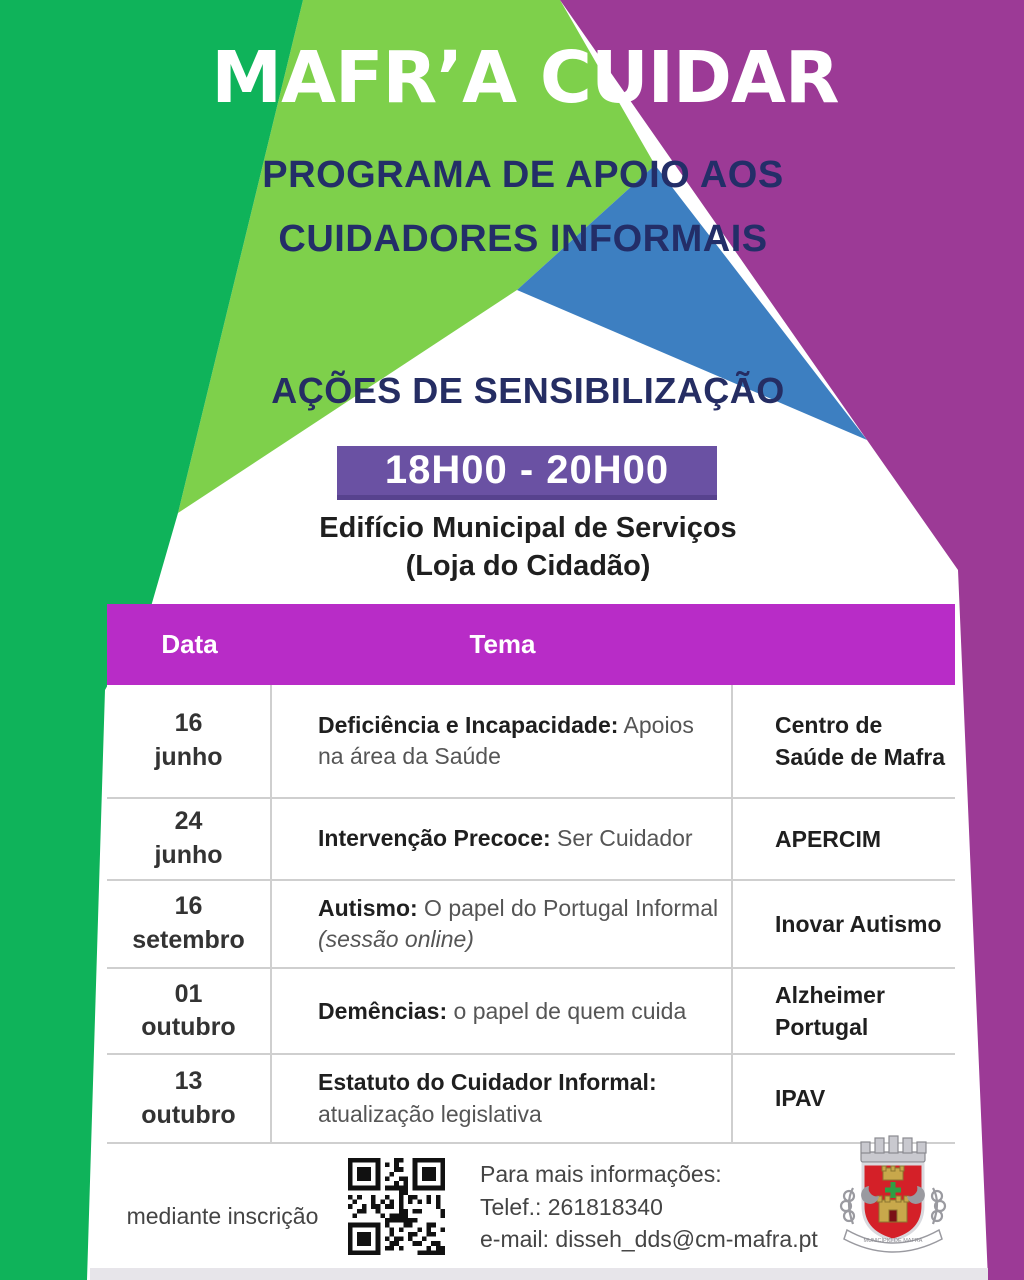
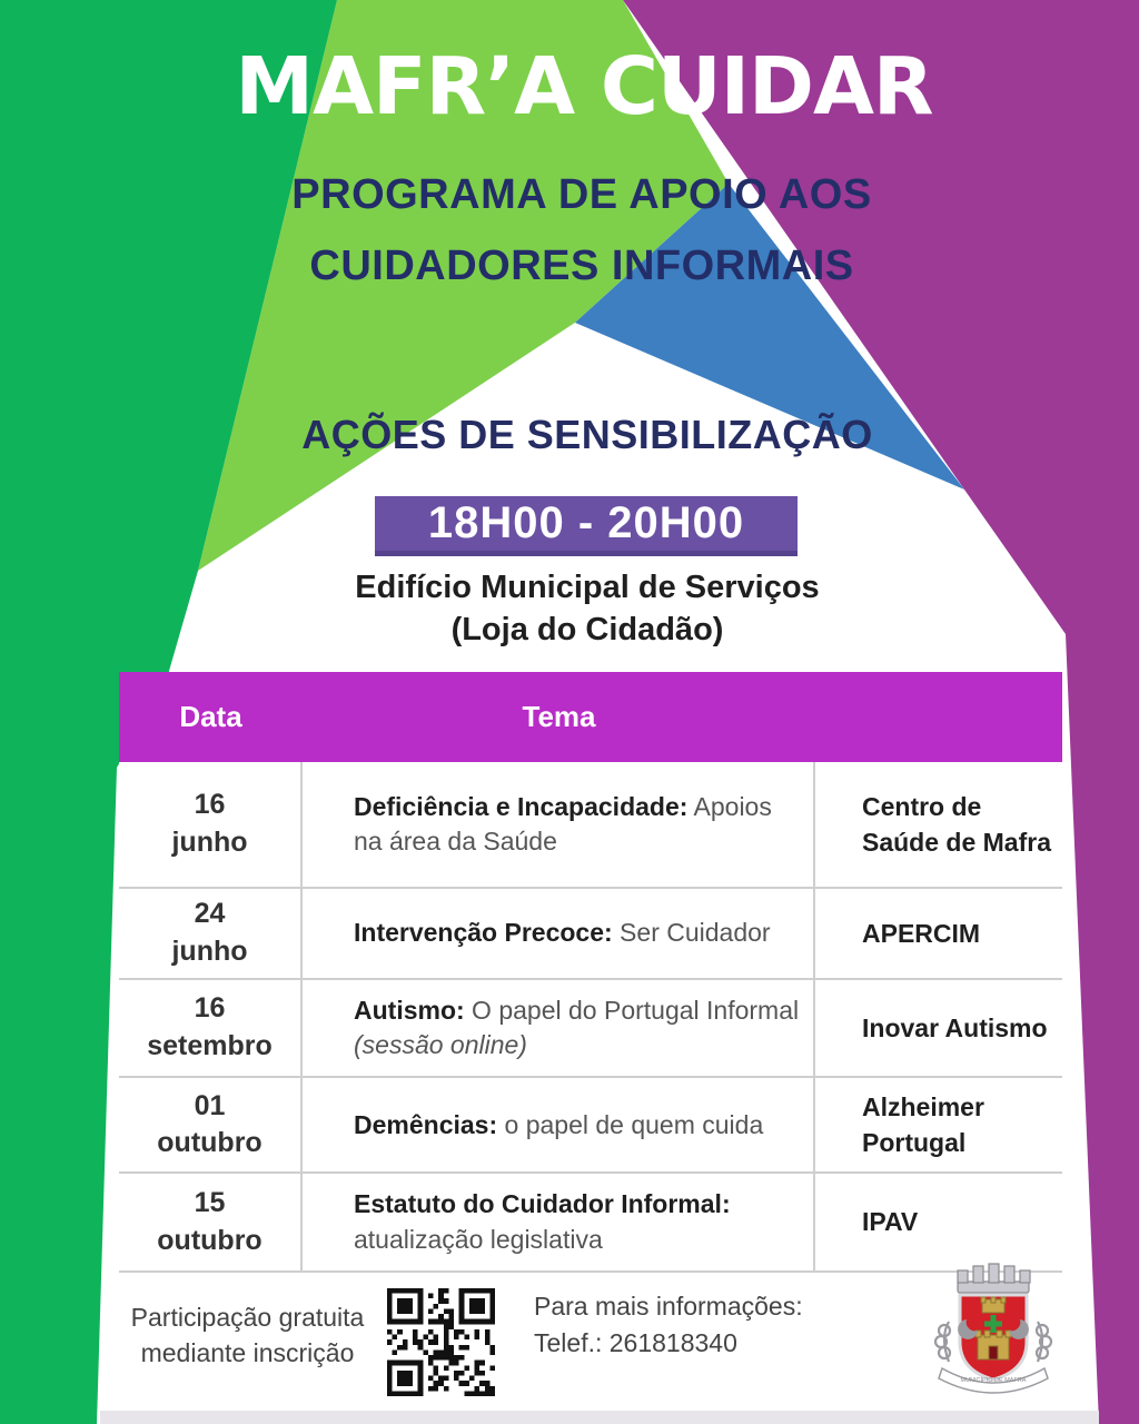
  MAFR’A CUIDAR
  PROGRAMA DE APOIO AOS
  CUIDADORES INFORMAIS
  AÇÕES DE SENSIBILIZAÇÃO
  18H00 - 20H00
  Edifício Municipal de Serviços
  (Loja do Cidadão)
  Data
  Tema
  16
  junho
  Deficiência e Incapacidade: Apoios na área da Saúde
  Centro de Saúde de Mafra
  24
  junho
  Intervenção Precoce: Ser Cuidador
  APERCIM
  16
  setembro
  Autismo: O papel do Portugal Informal (sessão online)
  Inovar Autismo
  01
  outubro
  Demências: o papel de quem cuida
  Alzheimer Portugal
- 13
+ 15
  outubro
  Estatuto do Cuidador Informal: atualização legislativa
  IPAV
+ Participação gratuita
  mediante inscrição
  Para mais informações:
  Telef.: 261818340
- e-mail: disseh_dds@cm-mafra.pt
